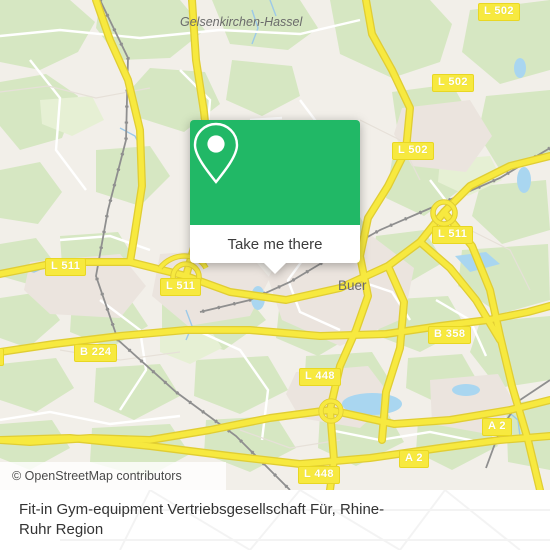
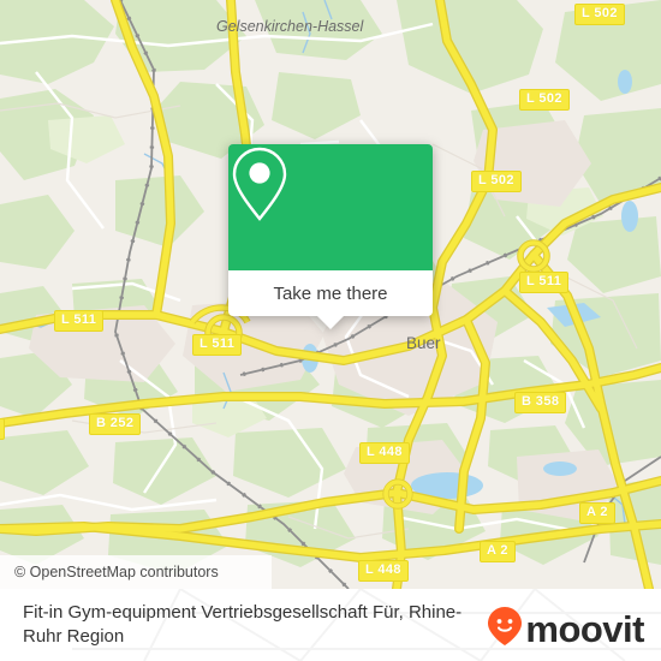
  Gelsenkirchen-Hassel
  Buer
  L 502
  L 502
  L 502
  L 511
  L 511
  L 511
  B 358
- B 224
+ B 252
  L 448
  A 2
  A 2
  L 448
  Take me there
  © OpenStreetMap contributors
  Fit-in Gym-equipment Vertriebsgesellschaft Für, Rhine-Ruhr Region
+ moovit
